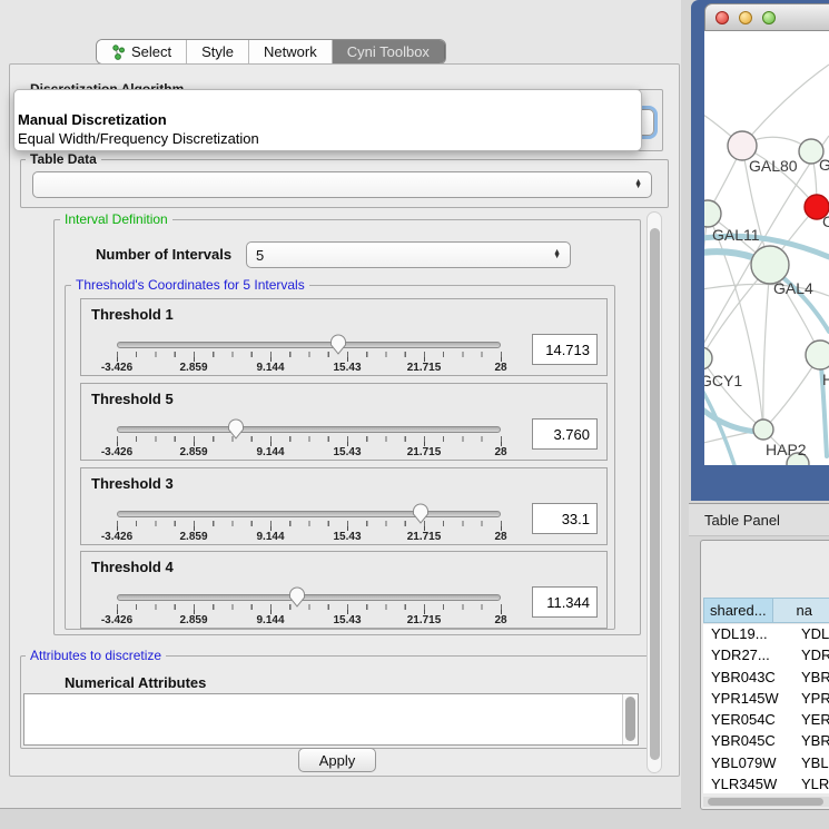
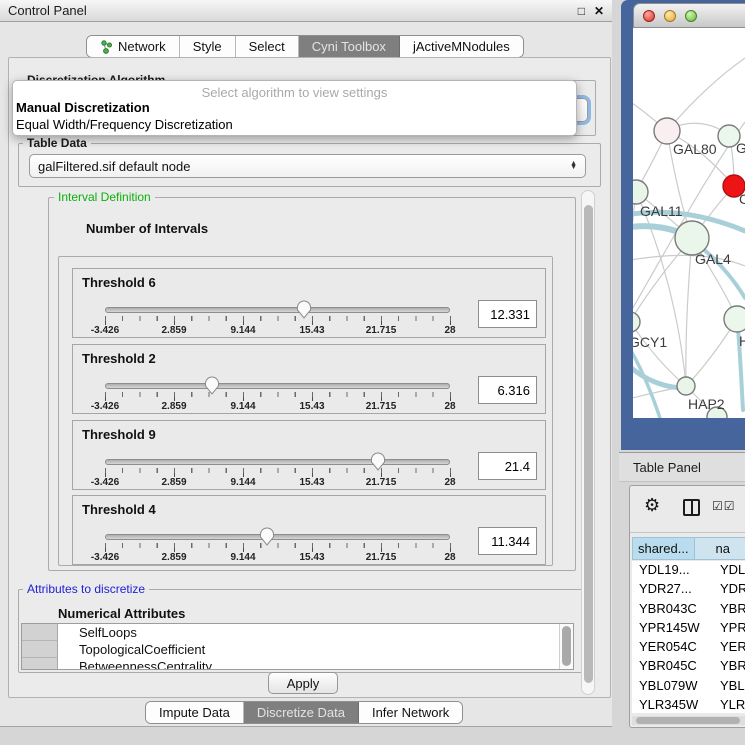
+ Control Panel
+ □
+ ✕
- Select
+ Network
  Style
- Network
+ Select
  Cyni Toolbox
+ jActiveMNodules
  Table Data
+ galFiltered.sif default node
  Interval Definition
  Number of Intervals
- 5
- Threshold's Coordinates for 5 Intervals
- Threshold 1
+ Threshold 6
  -3.426
  2.859
  9.144
  15.43
  21.715
  28
- 14.713
+ 12.331
- Threshold 5
+ Threshold 2
  -3.426
  2.859
  9.144
  15.43
  21.715
  28
- 3.760
+ 6.316
- Threshold 3
+ Threshold 9
  -3.426
  2.859
  9.144
  15.43
  21.715
  28
- 33.1
+ 21.4
  Threshold 4
  -3.426
  2.859
  9.144
  15.43
  21.715
  28
  11.344
  Attributes to discretize
  Numerical Attributes
+ SelfLoops
+ TopologicalCoefficient
+ BetweennessCentrality
  Apply
+ Select algorithm to view settings
  Manual Discretization
  Equal Width/Frequency Discretization
+ Impute Data
+ Discretize Data
+ Infer Network
  GAL80
  GAL11
  C
  GAL4
  GCY1
  H
  HAP2
  Table Panel
+ ⚙
+ ☑☑
  shared...
  na
  YDL19...
  YDL
  YDR27...
  YDR
  YBR043C
  YBR
  YPR145W
  YPR
  YER054C
  YER
  YBR045C
  YBR
  YBL079W
  YBL
  YLR345W
  YLR
